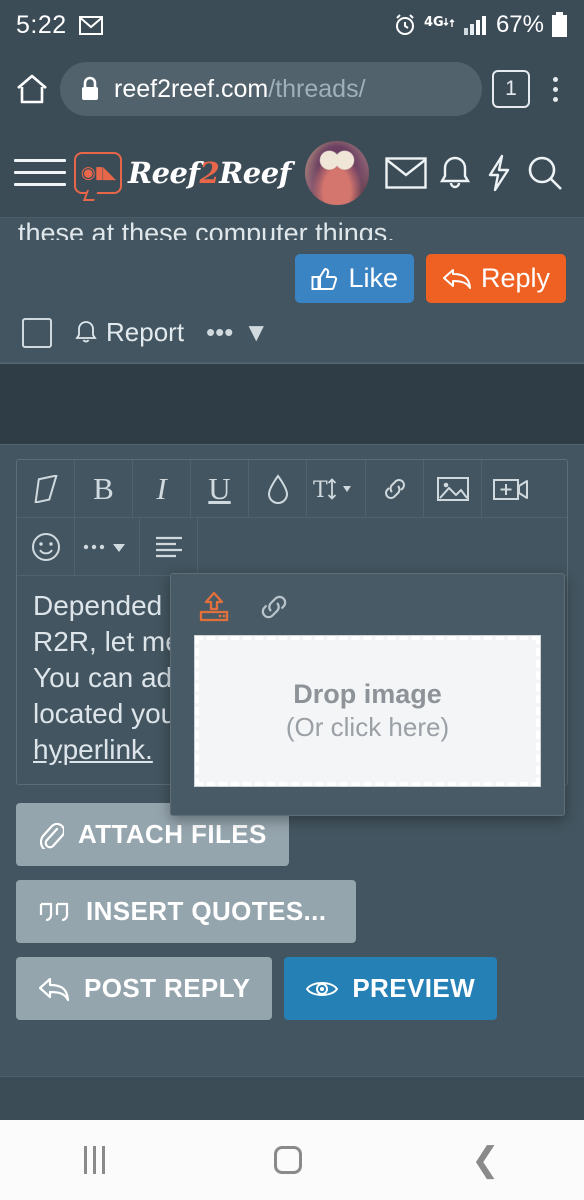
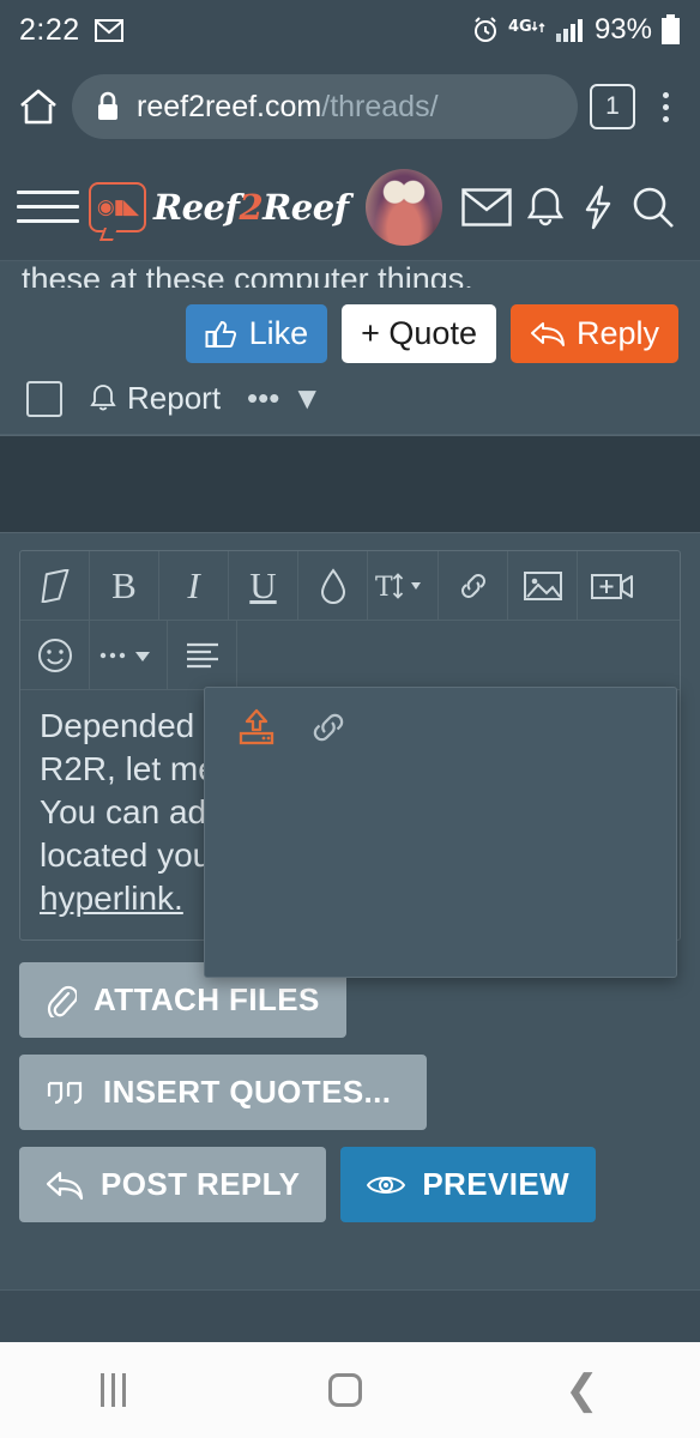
- 5:22
+ 2:22
  4G
- 67%
+ 93%
  reef2reef.com/threads/
  1
  ◉▮◣
  Reef2Reef
  these at these computer things.
  Like
+ + Quote
  Reply
  Report
  •••
  ▼
  B
  I
  U
  T
  Depended
  R2R, let m
  You can ad
  located you
  hyperlink.
- Drop image
- (Or click here)
  ATTACH FILES
  INSERT QUOTES...
  POST REPLY
  PREVIEW
  ❮
